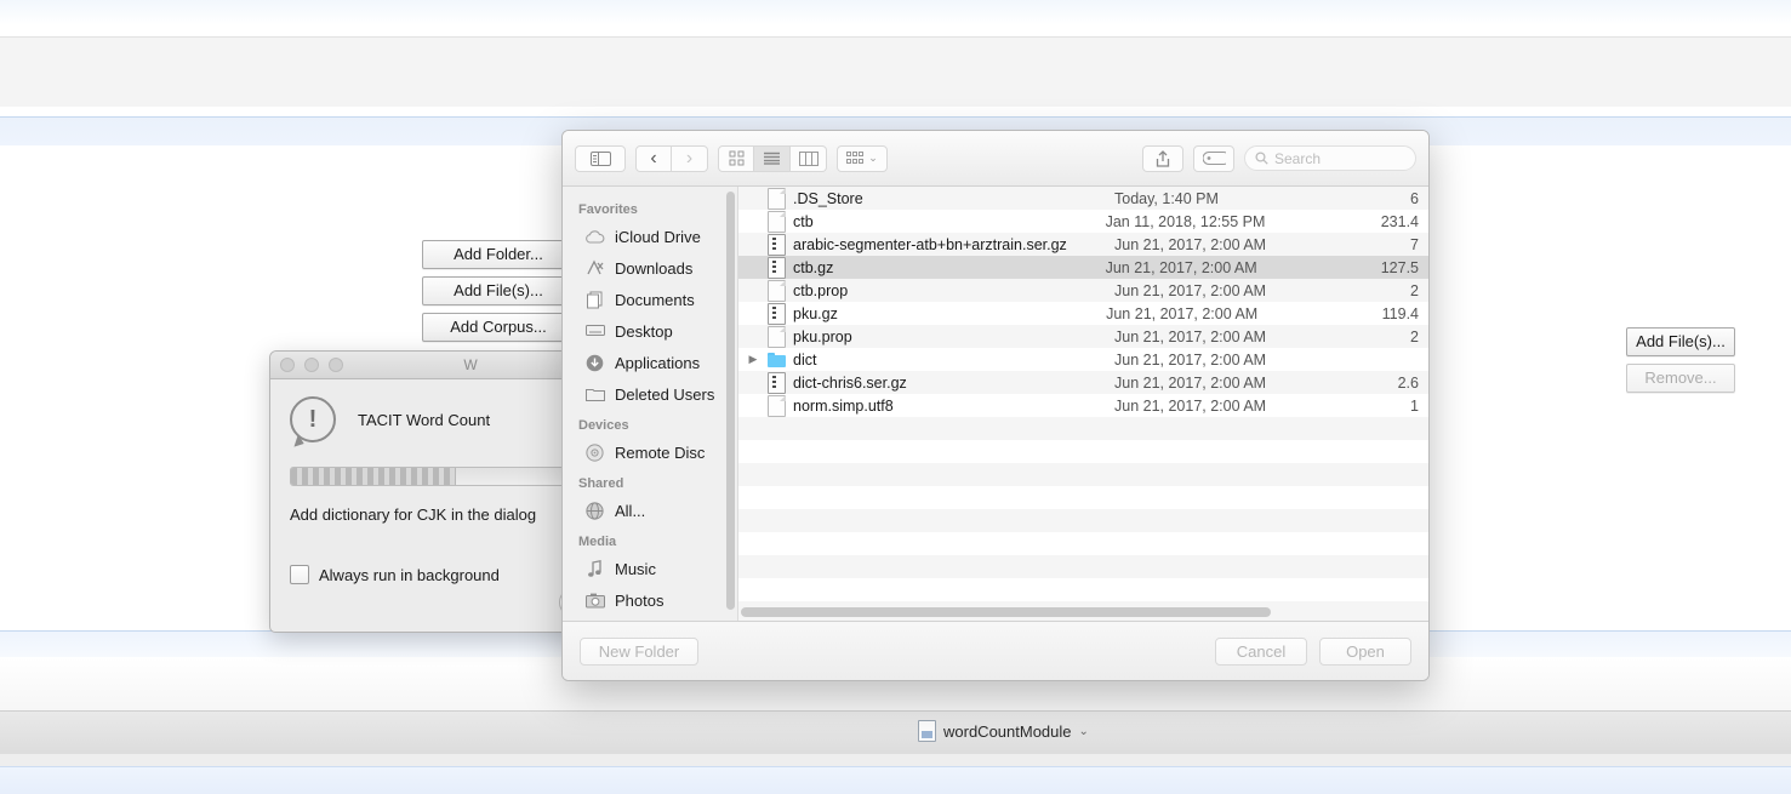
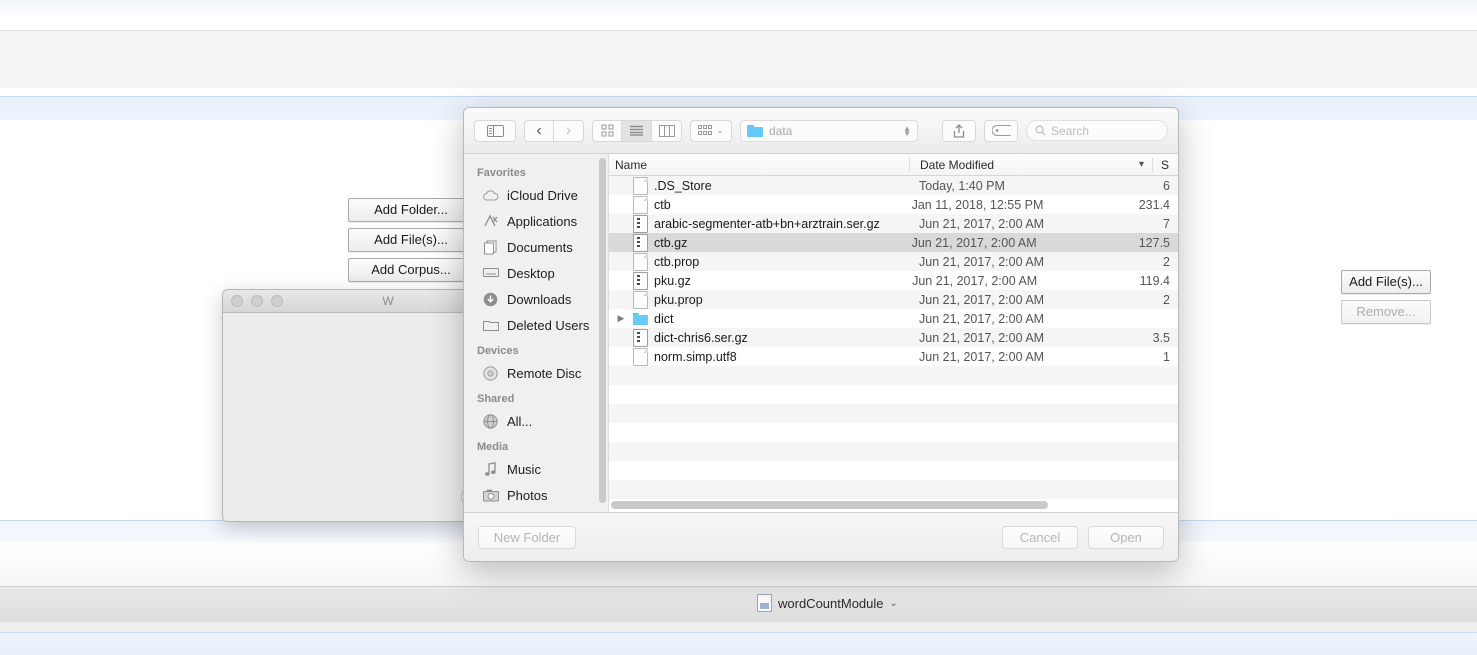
  Add Folder...
  Add File(s)...
  Add Corpus...
  Add File(s)...
  Remove...
  wordCountModule
  ⌄
  W
- !
- TACIT Word Count
- Add dictionary for CJK in the dialog
- Always run in background
  ‹
  ›
  ⌄
+ data
+ ▲
+ ▼
  Search
  Favorites
  iCloud Drive
- Downloads
+ Applications
  Documents
  Desktop
- Applications
+ Downloads
  Deleted Users
  Devices
  Remote Disc
  Shared
  All...
  Media
  Music
  Photos
+ Name
+ Date Modified
+ ▾
+ S
  .DS_Store
  Today, 1:40 PM
  6
  ctb
  Jan 11, 2018, 12:55 PM
  231.4
  arabic-segmenter-atb+bn+arztrain.ser.gz
  Jun 21, 2017, 2:00 AM
  7
  ctb.gz
  Jun 21, 2017, 2:00 AM
  127.5
  ctb.prop
  Jun 21, 2017, 2:00 AM
  2
  pku.gz
  Jun 21, 2017, 2:00 AM
  119.4
  pku.prop
  Jun 21, 2017, 2:00 AM
  2
  ▶
  dict
  Jun 21, 2017, 2:00 AM
  dict-chris6.ser.gz
  Jun 21, 2017, 2:00 AM
- 2.6
+ 3.5
  norm.simp.utf8
  Jun 21, 2017, 2:00 AM
  1
  New Folder
  Cancel
  Open
